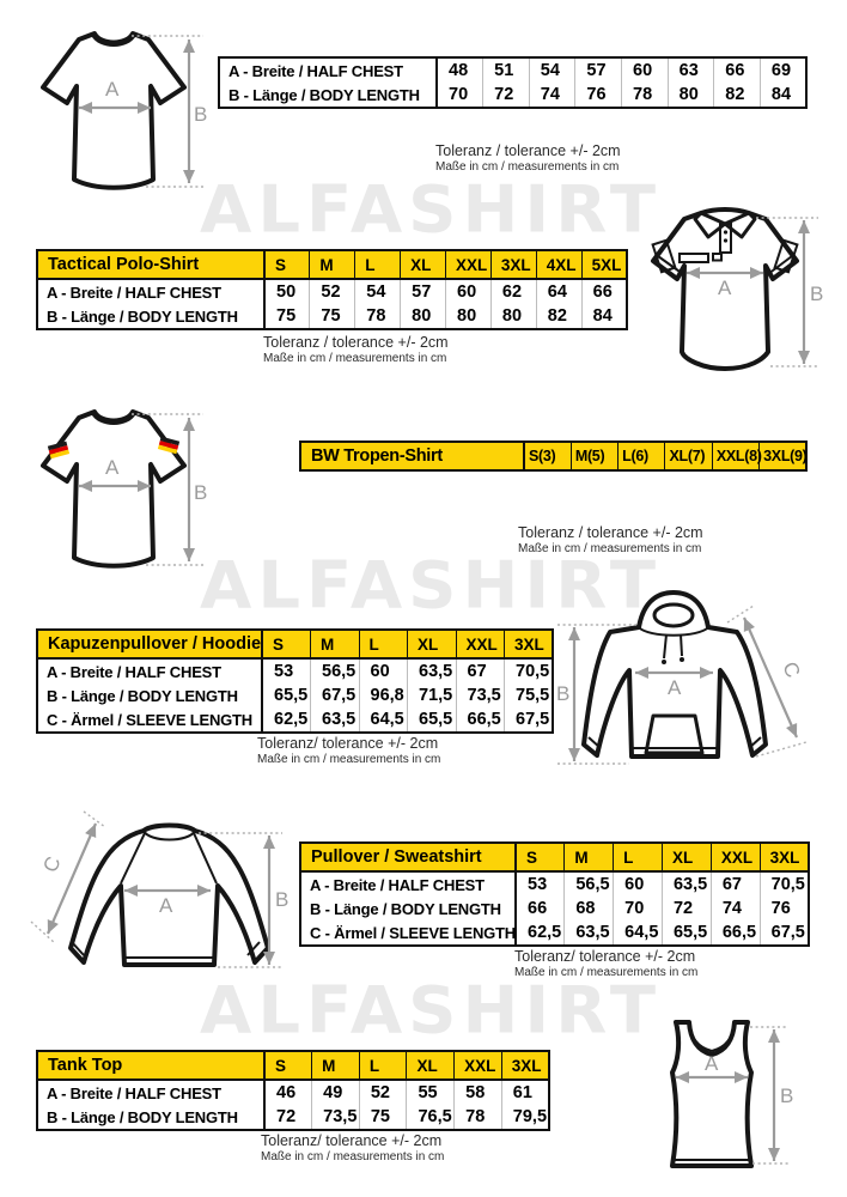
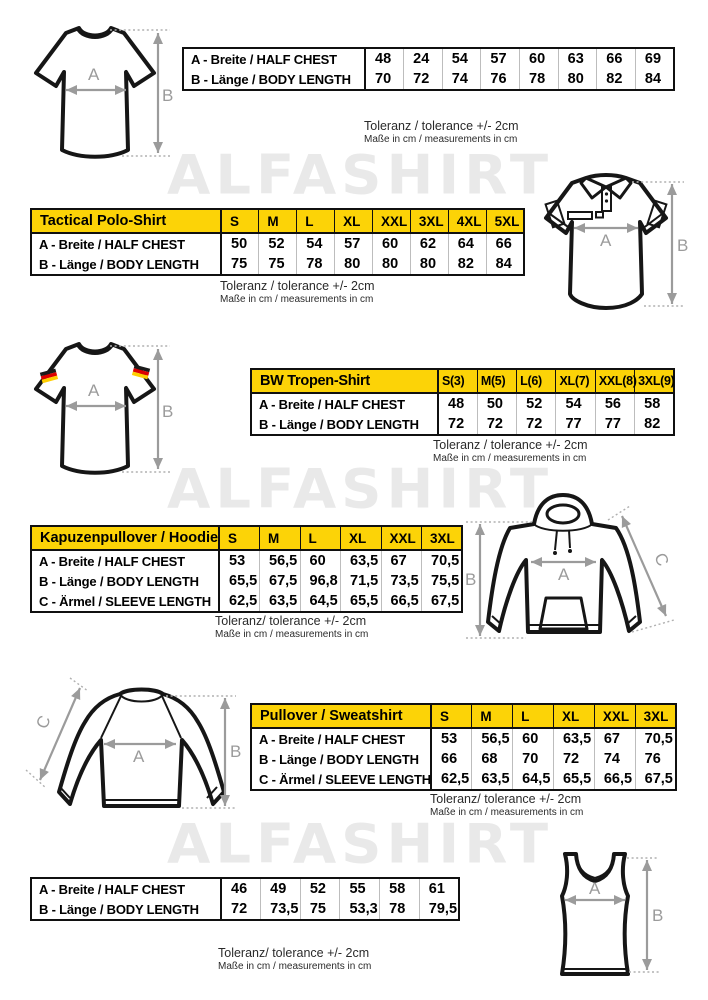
  ALFASHIRT
  ALFASHIRT
  ALFASHIRT
  A
  B
- A - Breite / HALF CHEST	48	51	54	57	60	63	66	69
+ A - Breite / HALF CHEST	48	24	54	57	60	63	66	69
  B - Länge / BODY LENGTH	70	72	74	76	78	80	82	84
  Toleranz / tolerance +/- 2cm
  Maße in cm / measurements in cm
  Tactical Polo-Shirt	S	M	L	XL	XXL	3XL	4XL	5XL
  A - Breite / HALF CHEST	50	52	54	57	60	62	64	66
  B - Länge / BODY LENGTH	75	75	78	80	80	80	82	84
  Toleranz / tolerance +/- 2cm
  Maße in cm / measurements in cm
  A
  B
  A
  B
  BW Tropen-Shirt	S(3)	M(5)	L(6)	XL(7)	XXL(8)	3XL(9)
+ A - Breite / HALF CHEST	48	50	52	54	56	58
+ B - Länge / BODY LENGTH	72	72	72	77	77	82
  Toleranz / tolerance +/- 2cm
  Maße in cm / measurements in cm
  Kapuzenpullover / Hoodie	S	M	L	XL	XXL	3XL
  A - Breite / HALF CHEST	53	56,5	60	63,5	67	70,5
  B - Länge / BODY LENGTH	65,5	67,5	96,8	71,5	73,5	75,5
  C - Ärmel / SLEEVE LENGTH	62,5	63,5	64,5	65,5	66,5	67,5
  Toleranz/ tolerance +/- 2cm
  Maße in cm / measurements in cm
  A
  B
  A
  B
  Pullover / Sweatshirt	S	M	L	XL	XXL	3XL
  A - Breite / HALF CHEST	53	56,5	60	63,5	67	70,5
  B - Länge / BODY LENGTH	66	68	70	72	74	76
  C - Ärmel / SLEEVE LENGTH	62,5	63,5	64,5	65,5	66,5	67,5
  Toleranz/ tolerance +/- 2cm
  Maße in cm / measurements in cm
- Tank Top	S	M	L	XL	XXL	3XL
  A - Breite / HALF CHEST	46	49	52	55	58	61
- B - Länge / BODY LENGTH	72	73,5	75	76,5	78	79,5
+ B - Länge / BODY LENGTH	72	73,5	75	53,3	78	79,5
  Toleranz/ tolerance +/- 2cm
  Maße in cm / measurements in cm
  A
  B
